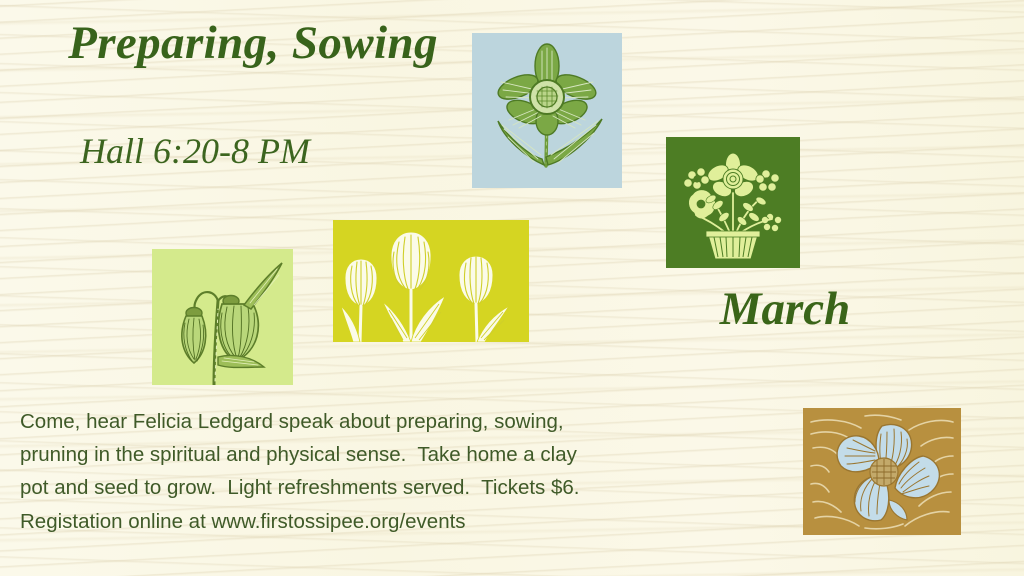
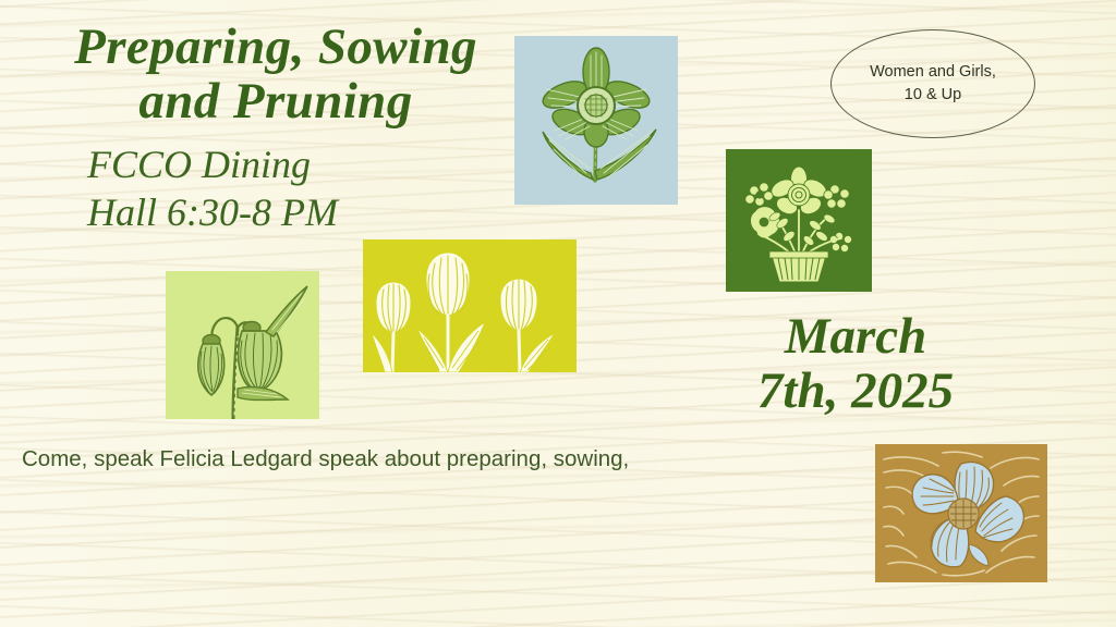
  Preparing, Sowing
+ and Pruning
+ FCCO Dining
- Hall 6:20-8 PM
+ Hall 6:30-8 PM
+ Women and Girls,
+ 10 & Up
  March
+ 7th, 2025
- Come, hear Felicia Ledgard speak about preparing, sowing,
+ Come, speak Felicia Ledgard speak about preparing, sowing,
- pruning in the spiritual and physical sense. Take home a clay
- pot and seed to grow. Light refreshments served. Tickets $6.
- Registation online at www.firstossipee.org/events
